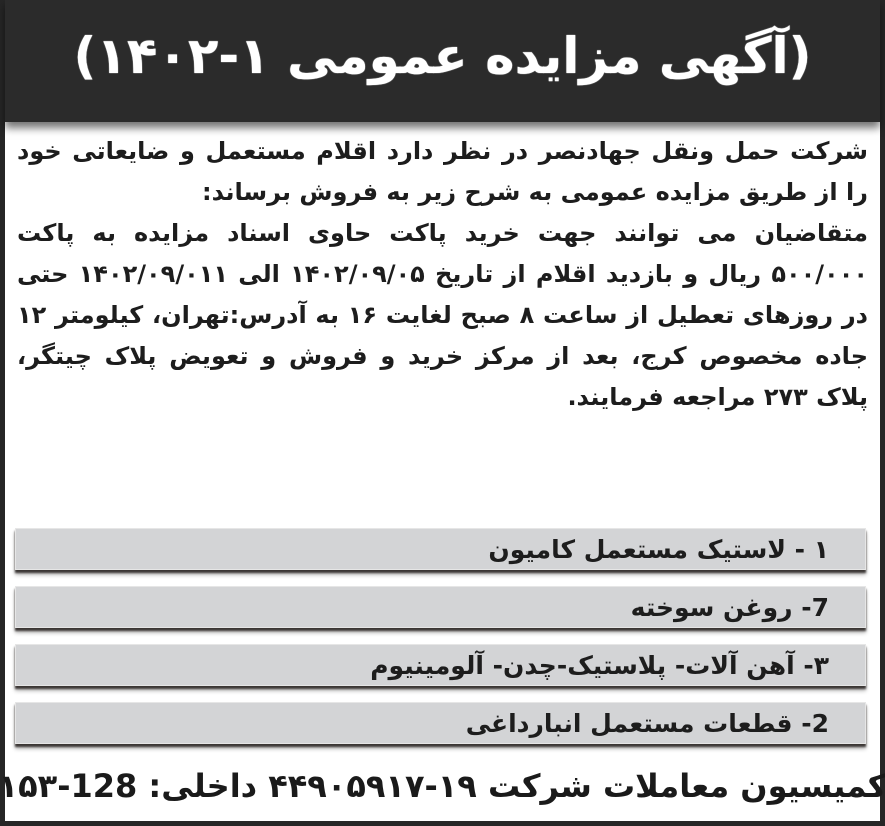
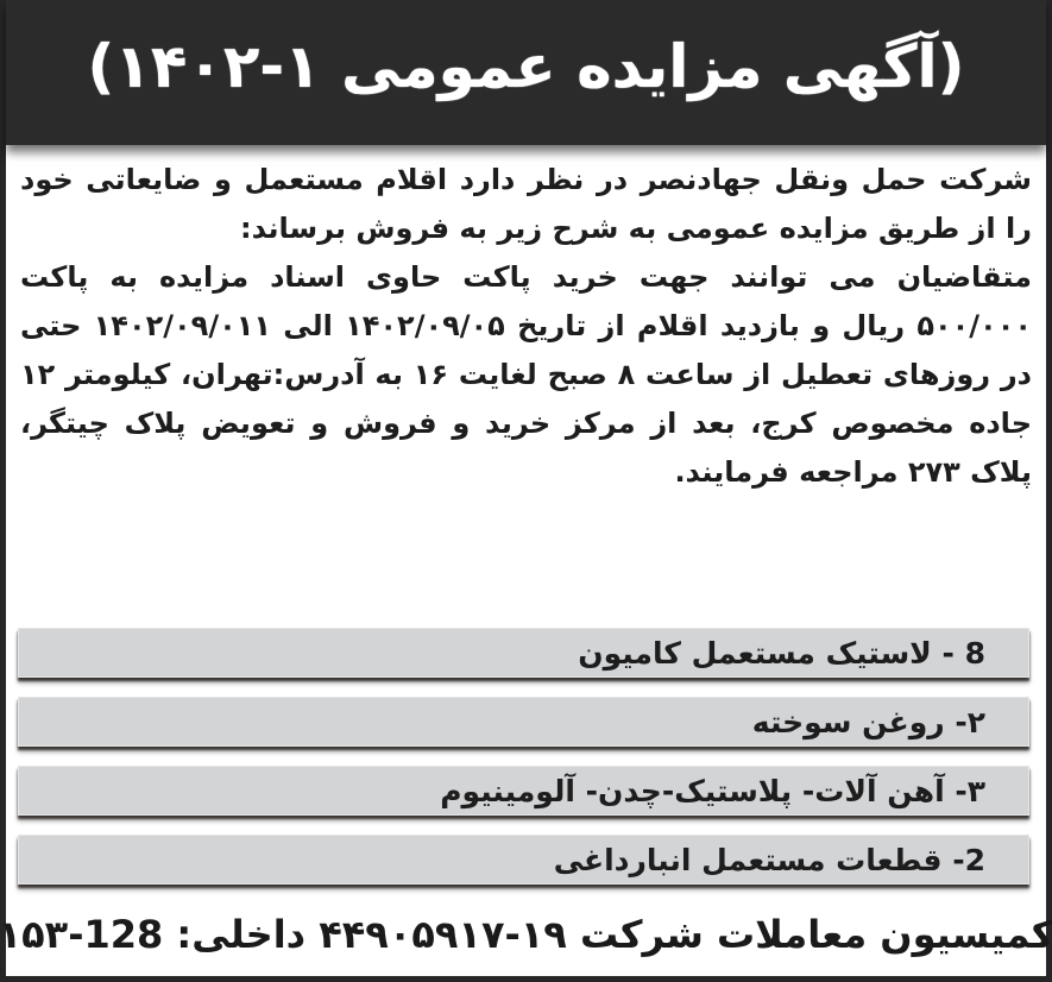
  (آگهی مزایده عمومی ۱-۱۴۰۲)
  شرکت حمل ونقل جهادنصر در نظر دارد اقلام مستعمل و ضایعاتی خود را از طریق مزایده عمومی به شرح زیر به فروش برساند:
  متقاضیان می توانند جهت خرید پاکت حاوی اسناد مزایده به پاکت ۵۰۰/۰۰۰ ریال و بازدید اقلام از تاریخ ۱۴۰۲/۰۹/۰۵ الی ۱۴۰۲/۰۹/۰۱۱ حتی در روزهای تعطیل از ساعت ۸ صبح لغایت ۱۶ به آدرس:تهران، کیلومتر ۱۲ جاده مخصوص کرج، بعد از مرکز خرید و فروش و تعویض پلاک چیتگر، پلاک ۲۷۳ مراجعه فرمایند.
- ۱ - لاستیک مستعمل کامیون
+ 8 - لاستیک مستعمل کامیون
- 7- روغن سوخته
+ ۲- روغن سوخته
  ۳- آهن آلات- پلاستیک-چدن- آلومینیوم
  2- قطعات مستعمل انبارداغی
  کمیسیون معاملات شرکت ۱۹-۴۴۹۰۵۹۱۷ داخلی: 128-۱۵۳
